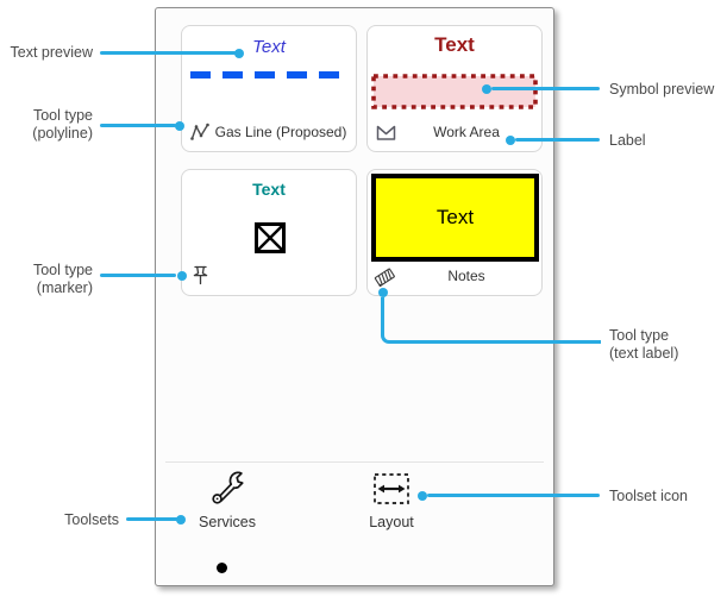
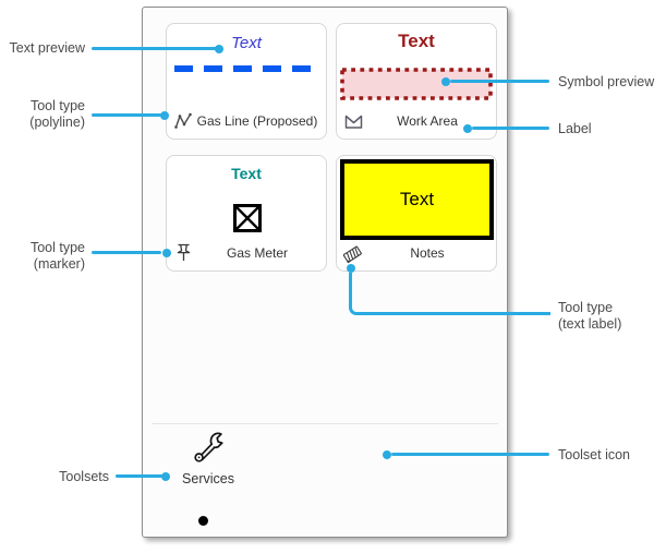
  Text
  Gas Line (Proposed)
  Text
  Work Area
  Text
+ Gas Meter
  Text
  Notes
  Services
- Layout
  Text preview
  Tool type
  (polyline)
  Tool type
  (marker)
  Toolsets
  Symbol preview
  Label
  Tool type
  (text label)
  Toolset icon
